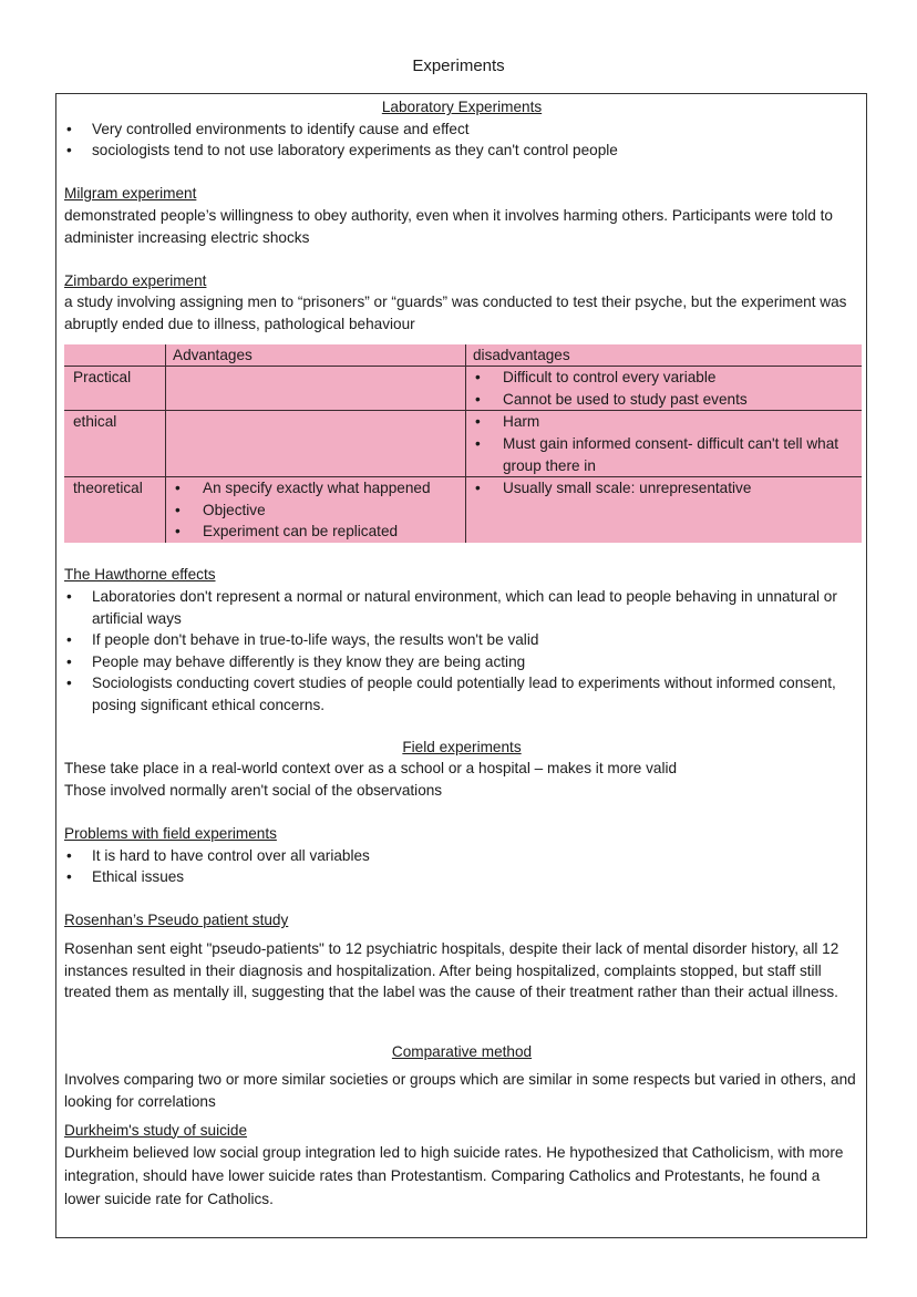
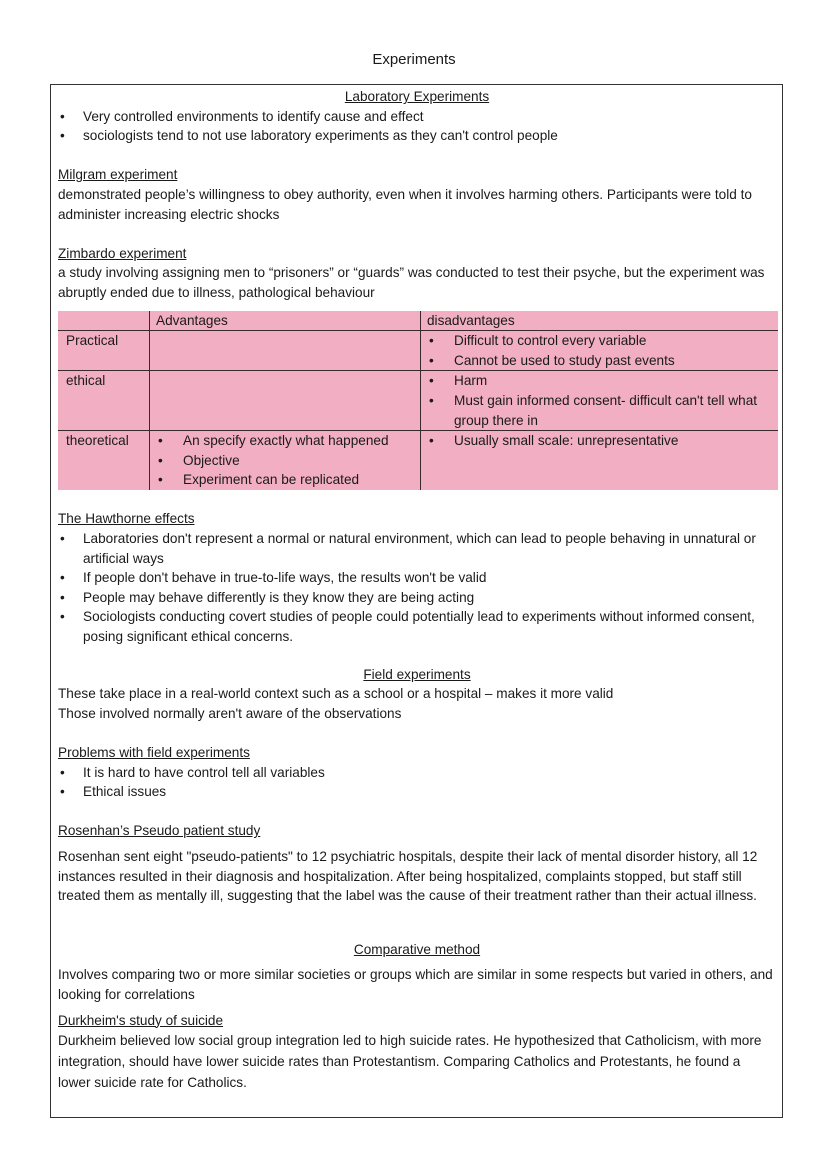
  Experiments
  Laboratory Experiments
  •
  Very controlled environments to identify cause and effect
  •
  sociologists tend to not use laboratory experiments as they can't control people
  Milgram experiment
  demonstrated people’s willingness to obey authority, even when it involves harming others. Participants were told to administer increasing electric shocks
  Zimbardo experiment
  a study involving assigning men to “prisoners” or “guards” was conducted to test their psyche, but the experiment was abruptly ended due to illness, pathological behaviour
  	Advantages	disadvantages
  Practical		• Difficult to control every variable • Cannot be used to study past events
  ethical		• Harm • Must gain informed consent- difficult can't tell what group there in
  theoretical	• An specify exactly what happened • Objective • Experiment can be replicated	• Usually small scale: unrepresentative
  The Hawthorne effects
  •
  Laboratories don't represent a normal or natural environment, which can lead to people behaving in unnatural or artificial ways
  •
  If people don't behave in true-to-life ways, the results won't be valid
  •
  People may behave differently is they know they are being acting
  •
  Sociologists conducting covert studies of people could potentially lead to experiments without informed consent, posing significant ethical concerns.
  Field experiments
- These take place in a real-world context over as a school or a hospital – makes it more valid
+ These take place in a real-world context such as a school or a hospital – makes it more valid
- Those involved normally aren't social of the observations
+ Those involved normally aren't aware of the observations
  Problems with field experiments
  •
- It is hard to have control over all variables
+ It is hard to have control tell all variables
  •
  Ethical issues
  Rosenhan’s Pseudo patient study
  Rosenhan sent eight "pseudo-patients" to 12 psychiatric hospitals, despite their lack of mental disorder history, all 12 instances resulted in their diagnosis and hospitalization. After being hospitalized, complaints stopped, but staff still treated them as mentally ill, suggesting that the label was the cause of their treatment rather than their actual illness.
  Comparative method
  Involves comparing two or more similar societies or groups which are similar in some respects but varied in others, and looking for correlations
  Durkheim's study of suicide
  Durkheim believed low social group integration led to high suicide rates. He hypothesized that Catholicism, with more integration, should have lower suicide rates than Protestantism. Comparing Catholics and Protestants, he found a lower suicide rate for Catholics.
